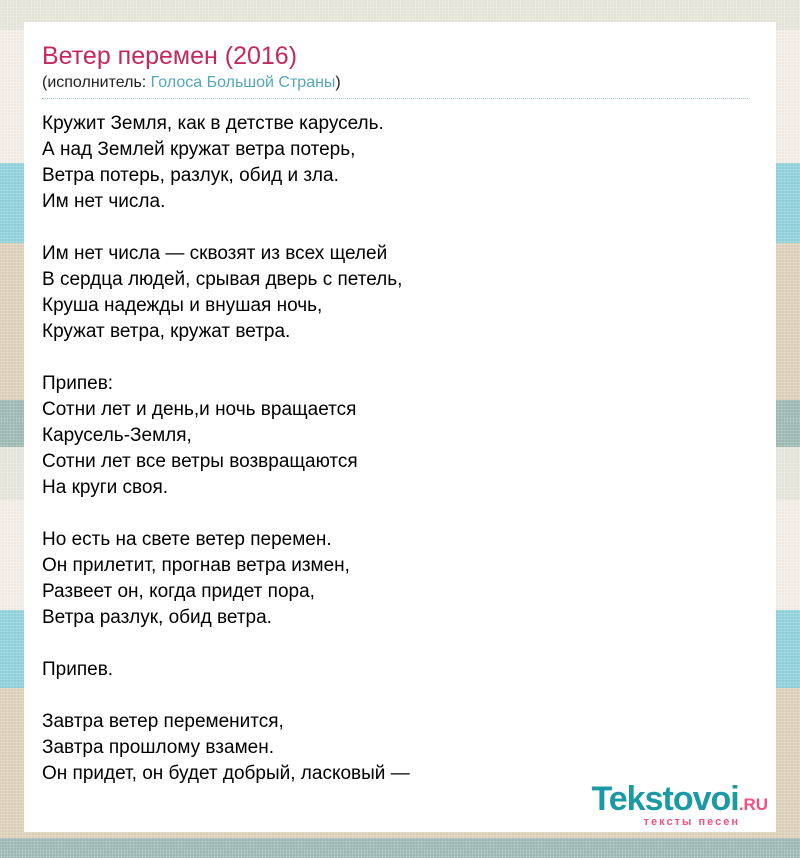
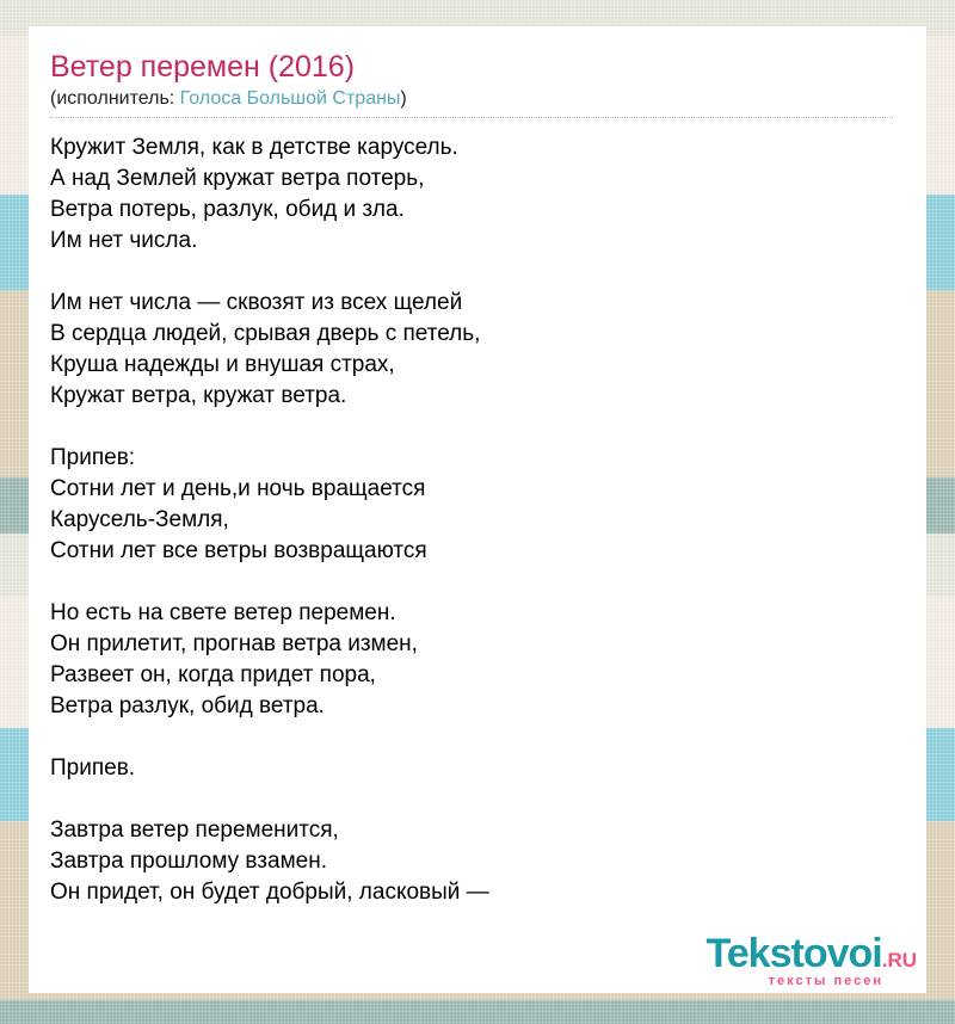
  Ветер перемен (2016)
  (исполнитель: Голоса Большой Страны)
  Кружит Земля, как в детстве карусель.
  А над Землей кружат ветра потерь,
  Ветра потерь, разлук, обид и зла.
  Им нет числа.
  Им нет числа — сквозят из всех щелей
  В сердца людей, срывая дверь с петель,
- Круша надежды и внушая ночь,
+ Круша надежды и внушая страх,
  Кружат ветра, кружат ветра.
  Припев:
  Сотни лет и день,и ночь вращается
  Карусель-Земля,
  Сотни лет все ветры возвращаются
- На круги своя.
  Но есть на свете ветер перемен.
  Он прилетит, прогнав ветра измен,
  Развеет он, когда придет пора,
  Ветра разлук, обид ветра.
  Припев.
  Завтра ветер переменится,
  Завтра прошлому взамен.
  Он придет, он будет добрый, ласковый —
  Tekstovoi.RU
  тексты песен
